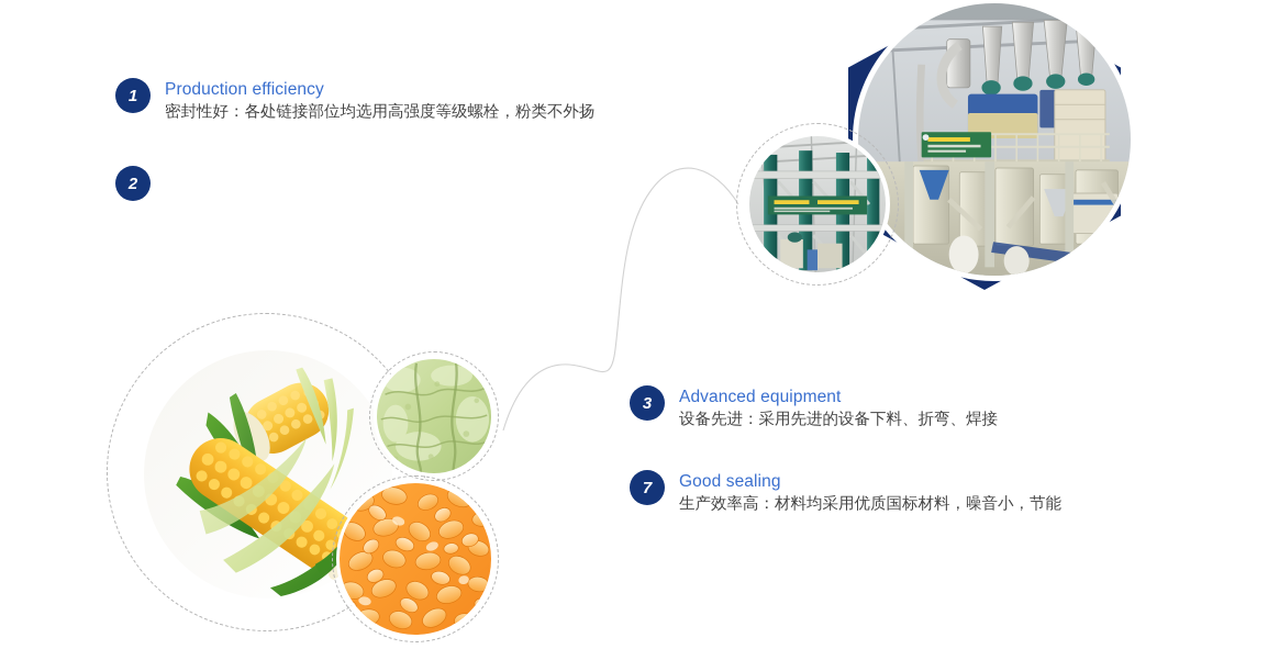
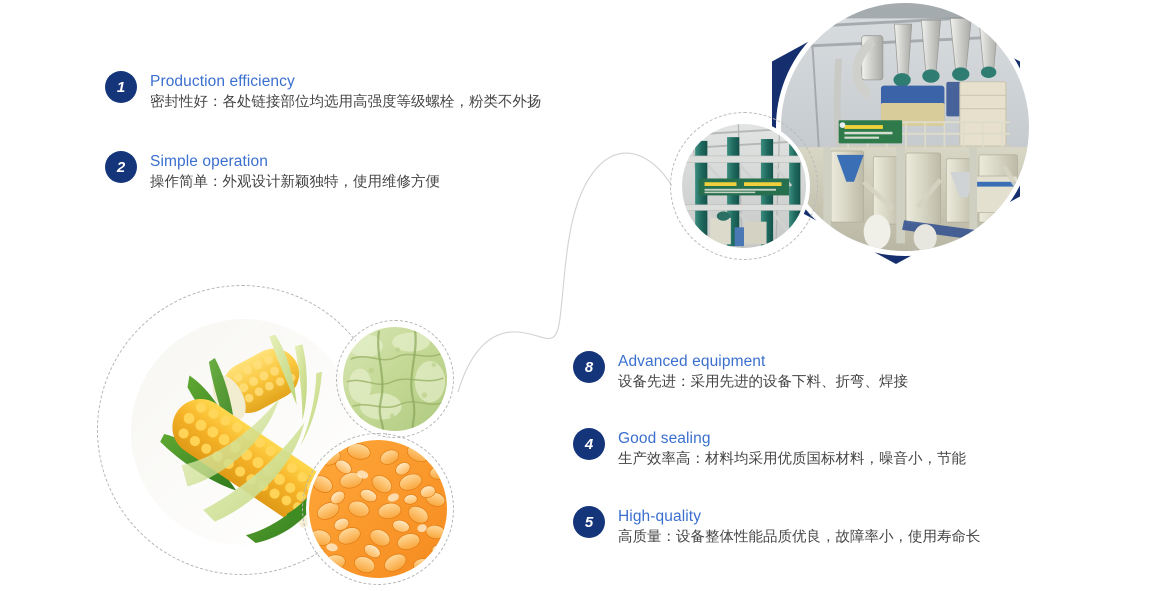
  1
  Production efficiency
  密封性好：各处链接部位均选用高强度等级螺栓，粉类不外扬
  2
+ Simple operation
+ 操作简单：外观设计新颖独特，使用维修方便
- 3
+ 8
  Advanced equipment
  设备先进：采用先进的设备下料、折弯、焊接
- 7
+ 4
  Good sealing
  生产效率高：材料均采用优质国标材料，噪音小，节能
+ 5
+ High-quality
+ 高质量：设备整体性能品质优良，故障率小，使用寿命长
